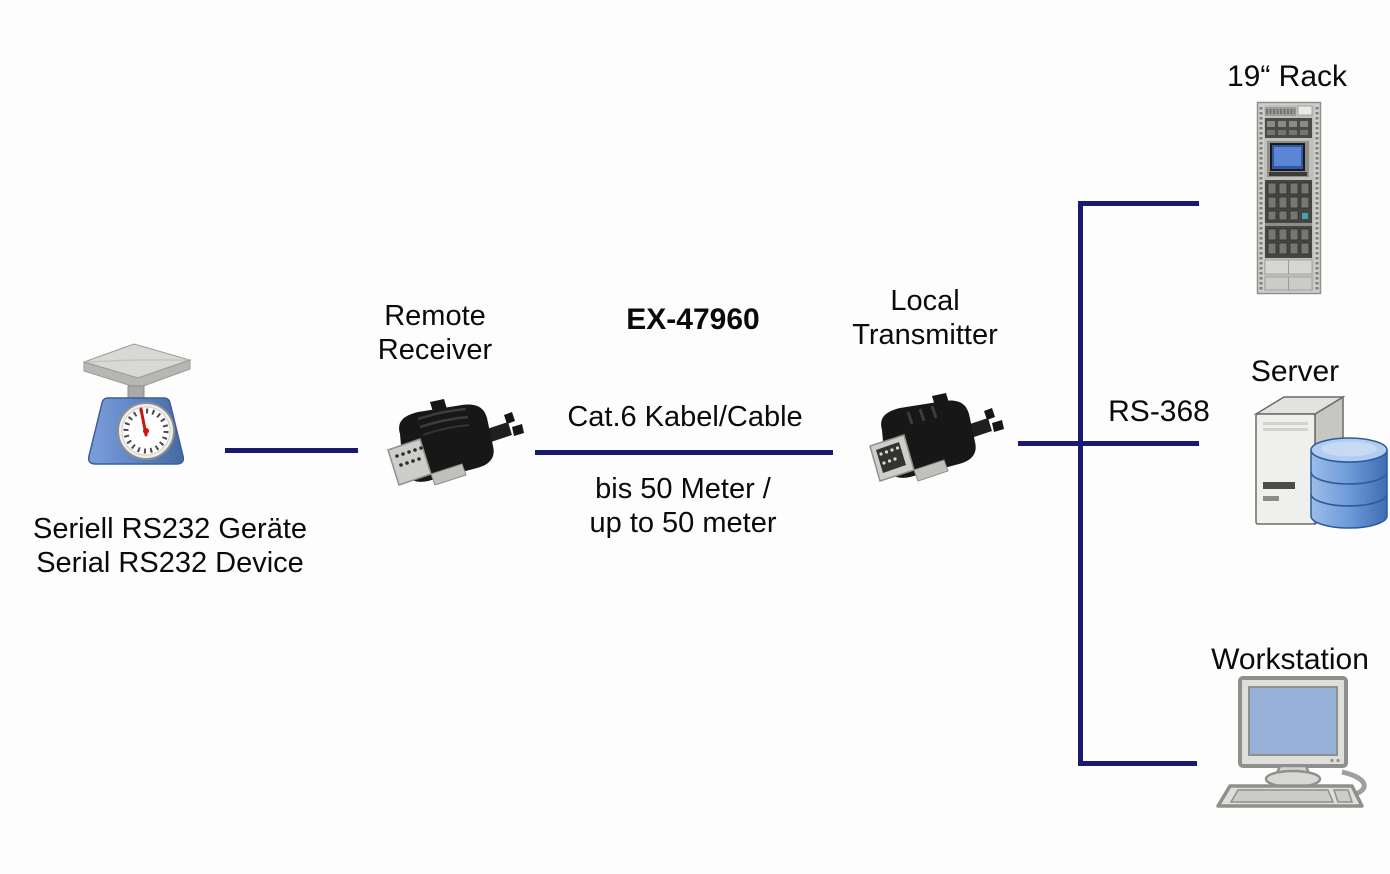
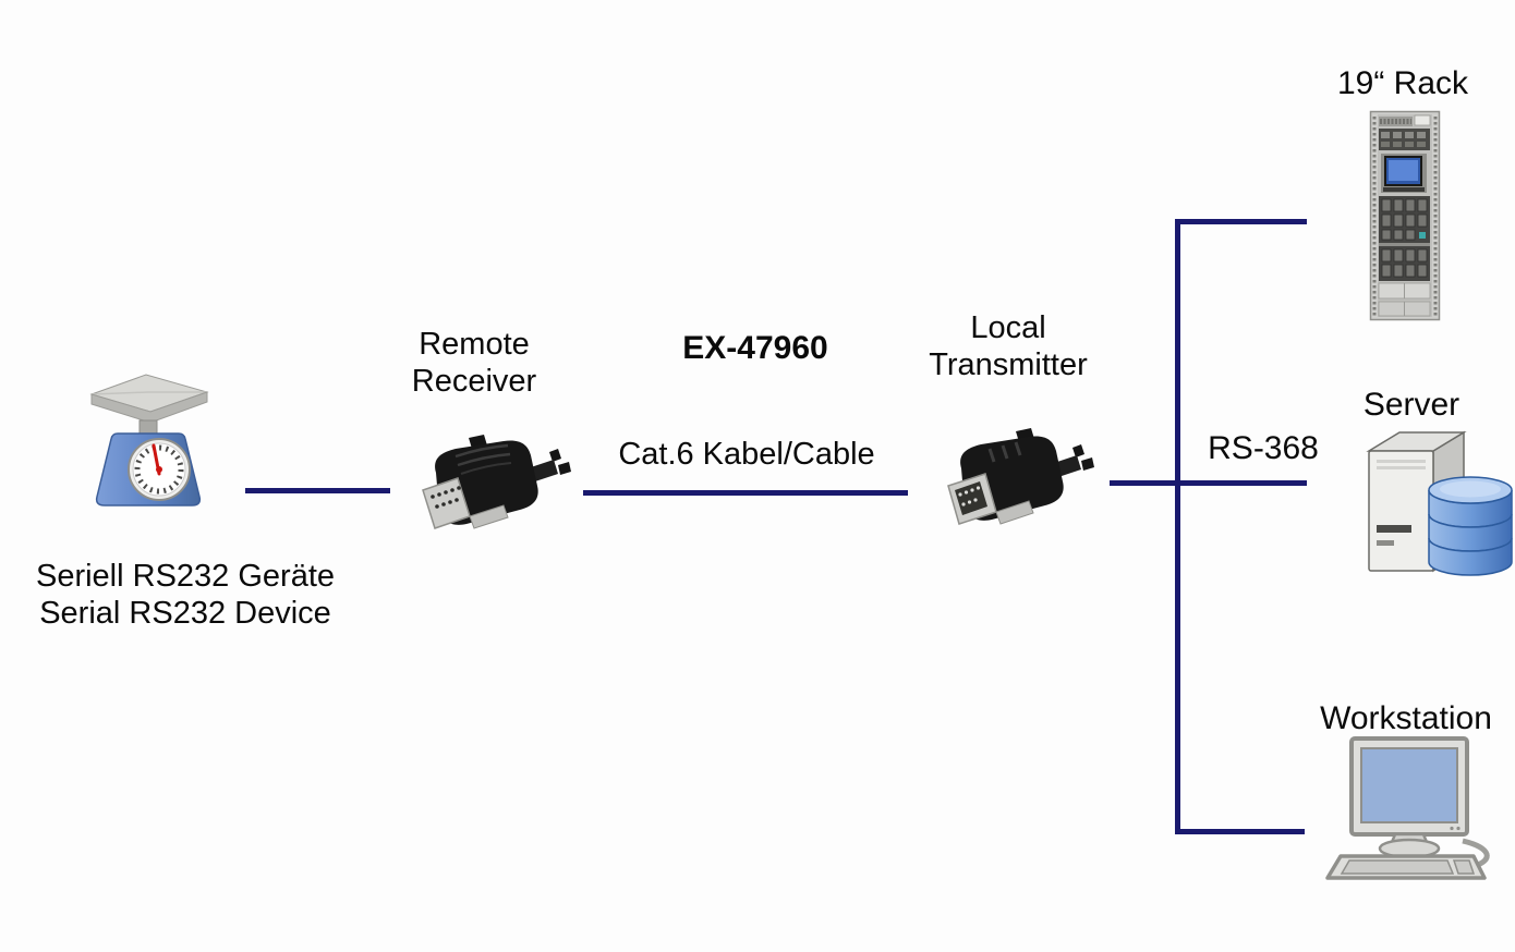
  Seriell RS232 Geräte
  Serial RS232 Device
  Remote
  Receiver
  EX-47960
  Cat.6 Kabel/Cable
- bis 50 Meter /
- up to 50 meter
  Local
  Transmitter
  RS-368
  19“ Rack
  Server
  Workstation
